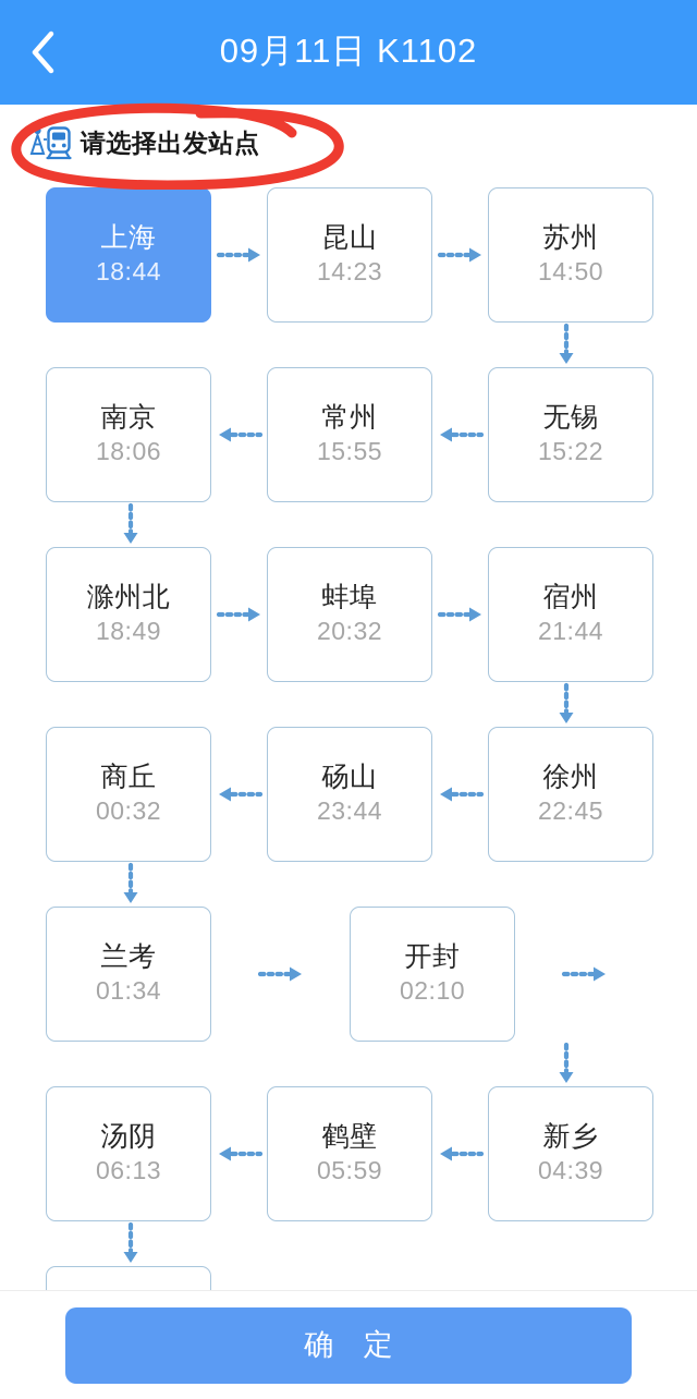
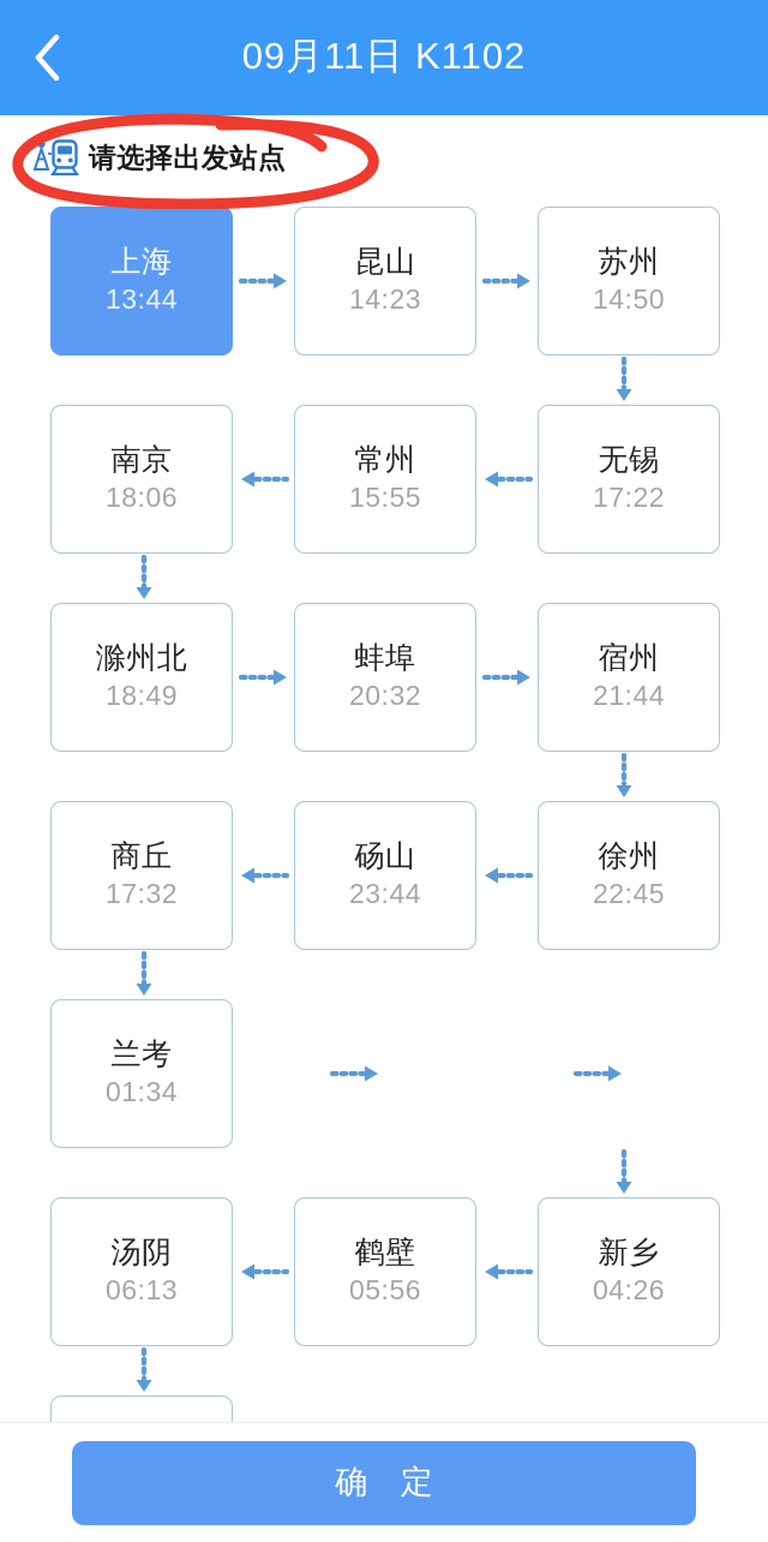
  09月11日 K1102
  请选择出发站点
  上海
- 18:44
+ 13:44
  昆山
  14:23
  苏州
  14:50
  南京
  18:06
  常州
  15:55
  无锡
- 15:22
+ 17:22
  滁州北
  18:49
  蚌埠
  20:32
  宿州
  21:44
  商丘
- 00:32
+ 17:32
  砀山
  23:44
  徐州
  22:45
  兰考
  01:34
- 开封
- 02:10
  汤阴
  06:13
  鹤壁
- 05:59
+ 05:56
  新乡
- 04:39
+ 04:26
  确 定
